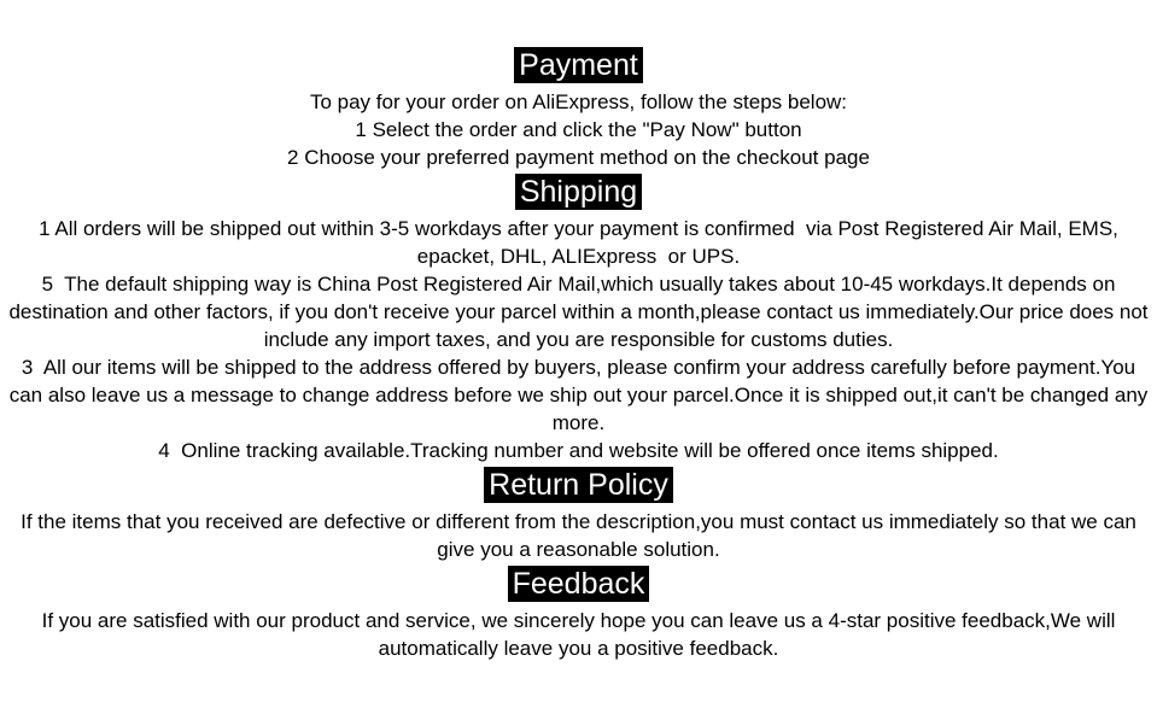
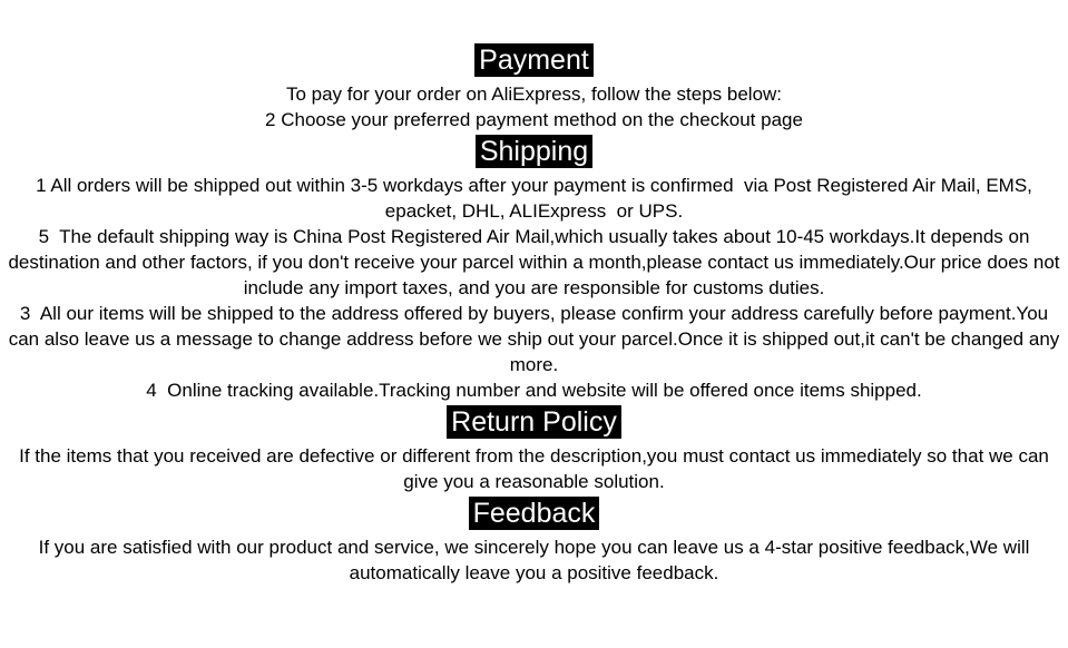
  Payment
  To pay for your order on AliExpress, follow the steps below:
- 1 Select the order and click the "Pay Now" button
  2 Choose your preferred payment method on the checkout page
  Shipping
  1 All orders will be shipped out within 3-5 workdays after your payment is confirmed via Post Registered Air Mail, EMS, epacket, DHL, ALIExpress or UPS.
  5 The default shipping way is China Post Registered Air Mail,which usually takes about 10-45 workdays.It depends on destination and other factors, if you don't receive your parcel within a month,please contact us immediately.Our price does not include any import taxes, and you are responsible for customs duties.
  3 All our items will be shipped to the address offered by buyers, please confirm your address carefully before payment.You can also leave us a message to change address before we ship out your parcel.Once it is shipped out,it can't be changed any more.
  4 Online tracking available.Tracking number and website will be offered once items shipped.
  Return Policy
  If the items that you received are defective or different from the description,you must contact us immediately so that we can give you a reasonable solution.
  Feedback
  If you are satisfied with our product and service, we sincerely hope you can leave us a 4-star positive feedback,We will automatically leave you a positive feedback.
